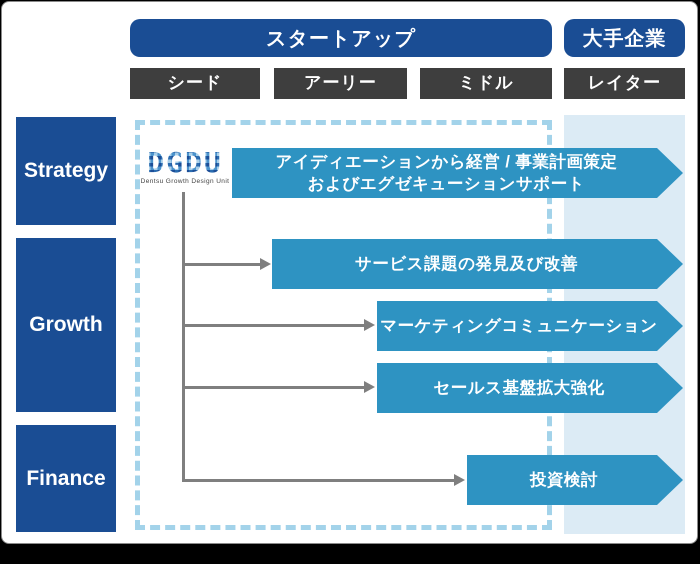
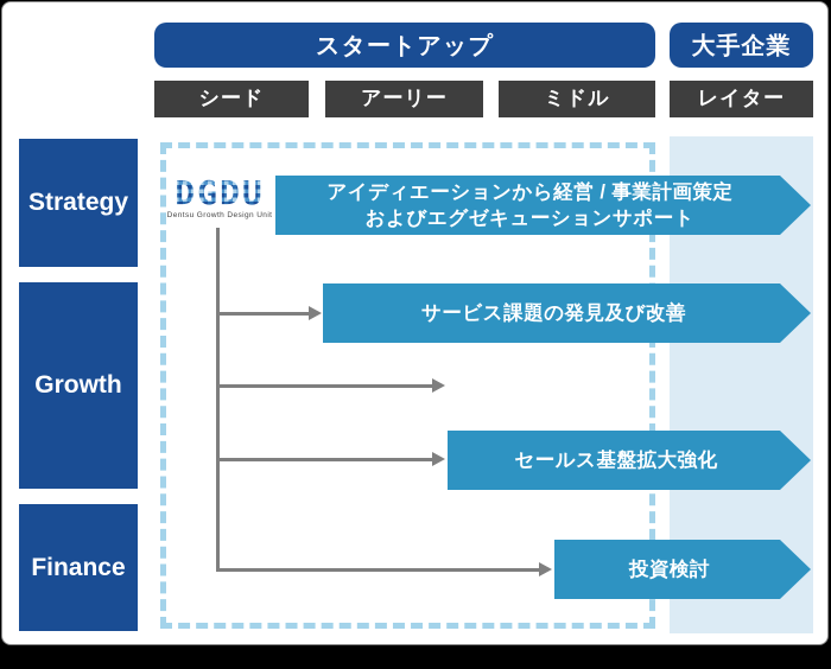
  スタートアップ
  大手企業
  シード
  アーリー
  ミドル
  レイター
  Strategy
  Growth
  Finance
  アイディエーションから経営 / 事業計画策定
  およびエグゼキューションサポート
  サービス課題の発見及び改善
- マーケティングコミュニケーション
  セールス基盤拡大強化
  投資検討
  DGDU
